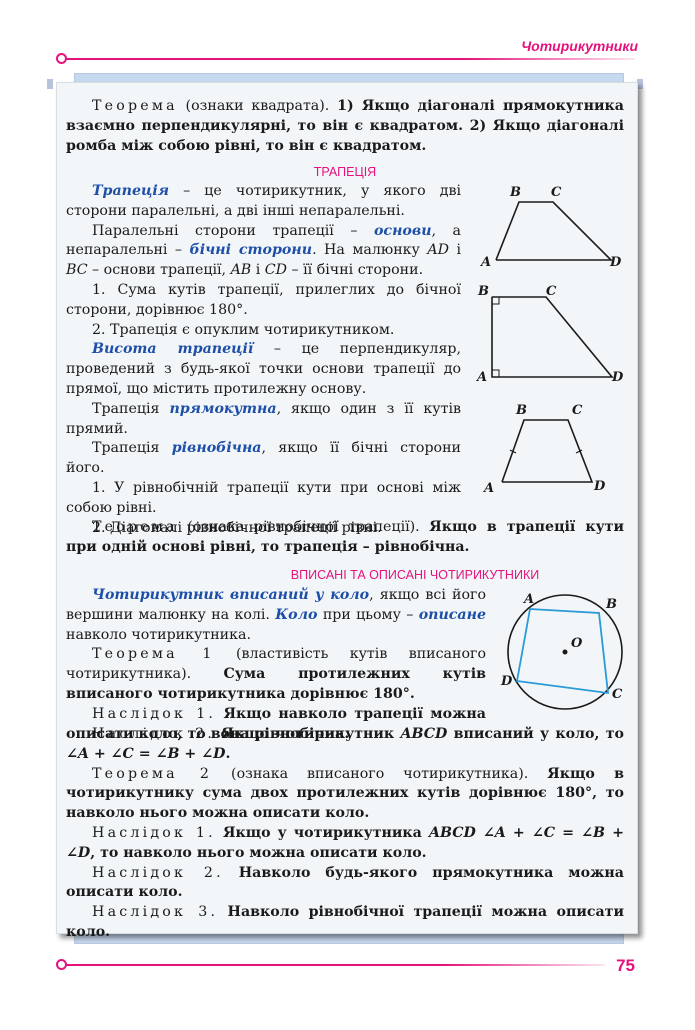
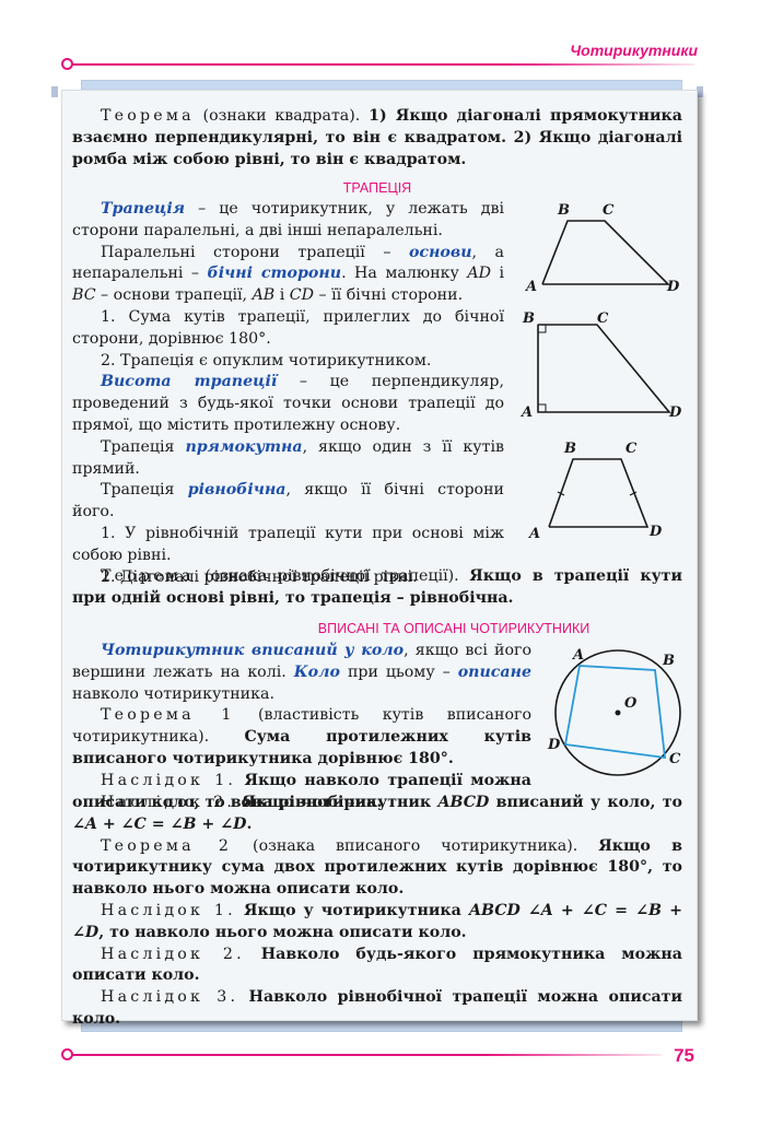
  Чотирикутники
  Теорема (ознаки квадрата). 1) Якщо діагоналі прямокутника взаємно перпендикулярні, то він є квадратом. 2) Якщо діагоналі ромба між собою рівні, то він є квадратом.
  ТРАПЕЦІЯ
- Трапеція – це чотирикутник, у якого дві сторони паралельні, а дві інші непаралельні.
+ Трапеція – це чотирикутник, у лежать дві сторони паралельні, а дві інші непаралельні.
  Паралельні сторони трапеції – основи, а непаралельні – бічні сторони. На малюнку AD і BC – основи трапеції, AB і CD – її бічні сторони.
  1. Сума кутів трапеції, прилеглих до бічної сторони, дорівнює 180°.
  2. Трапеція є опуклим чотирикутником.
  Висота трапеції – це перпендикуляр, проведений з будь-якої точки основи трапеції до прямої, що містить протилежну основу.
  Трапеція прямокутна, якщо один з її кутів прямий.
  Трапеція рівнобічна, якщо її бічні сторони його.
  1. У рівнобічній трапеції кути при основі між собою рівні.
  2. Діагоналі рівнобічної трапеції рівні.
  Теорема (ознака рівнобічної трапеції). Якщо в трапеції кути при одній основі рівні, то трапеція – рівнобічна.
  B
  C
  A
  D
  B
  C
  A
  D
  B
  C
  A
  D
  ВПИСАНІ ТА ОПИСАНІ ЧОТИРИКУТНИКИ
- Чотирикутник вписаний у коло, якщо всі його вершини малюнку на колі. Коло при цьому – описане навколо чотирикутника.
+ Чотирикутник вписаний у коло, якщо всі його вершини лежать на колі. Коло при цьому – описане навколо чотирикутника.
  Теорема 1 (властивість кутів вписаного чотирикутника). Сума протилежних кутів вписаного чотирикутника дорівнює 180°.
  Наслідок 1. Якщо навколо трапеції можна описати коло, то вона рівнобічна.
  Наслідок 2. Якщо чотирикутник ABCD вписаний у коло, то ∠A + ∠C = ∠B + ∠D.
  Теорема 2 (ознака вписаного чотирикутника). Якщо в чотирикутнику сума двох протилежних кутів дорівнює 180°, то навколо нього можна описати коло.
  Наслідок 1. Якщо у чотирикутника ABCD ∠A + ∠C = ∠B + ∠D, то навколо нього можна описати коло.
  Наслідок 2. Навколо будь-якого прямокутника можна описати коло.
  Наслідок 3. Навколо рівнобічної трапеції можна описати коло.
  A
  B
  C
  D
  O
  75
